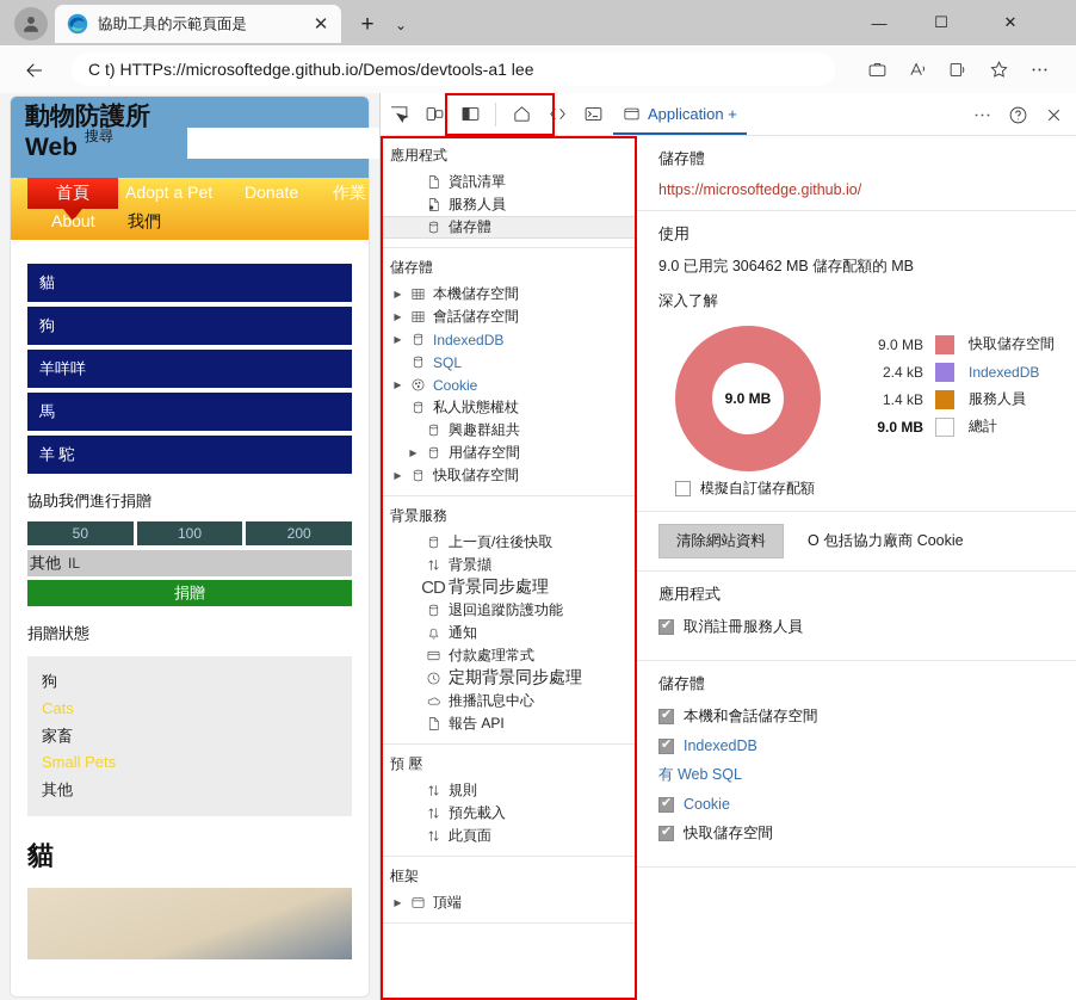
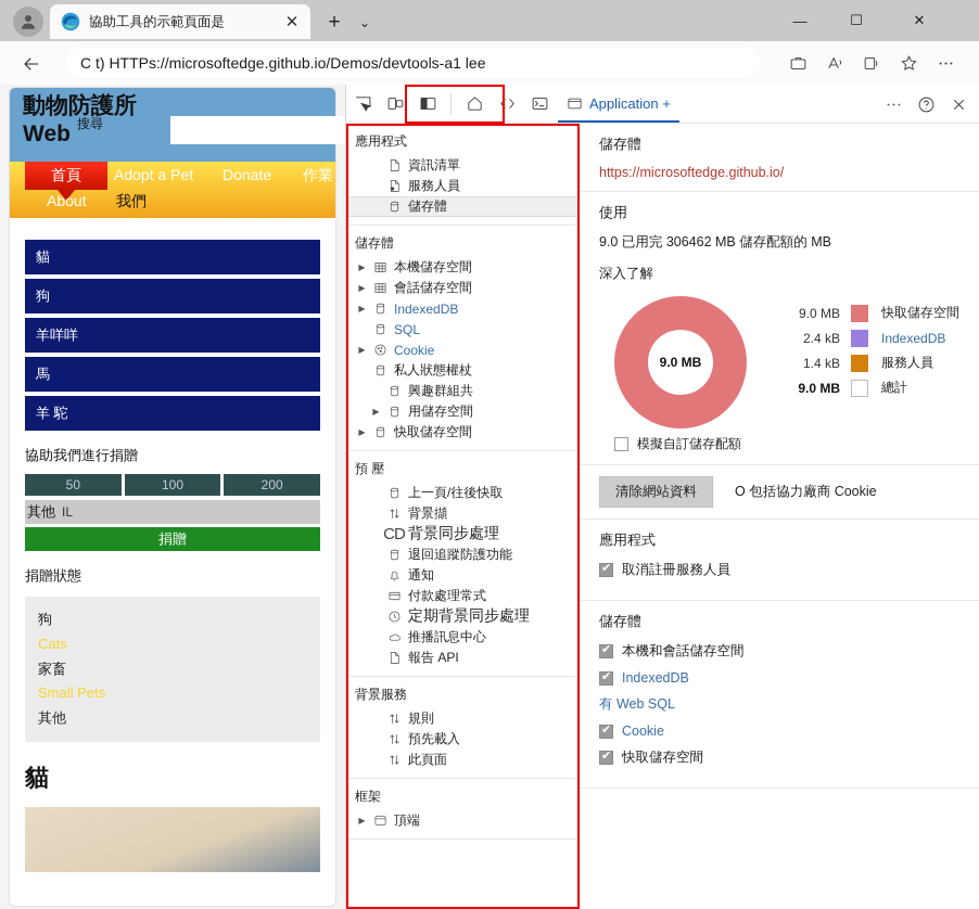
  協助工具的示範頁面是
  ✕
  +
  ⌄
  —
  ☐
  ✕
  C t) HTTPs://microsoftedge.github.io/Demos/devtools-a1 lee
  動物防護所 Web
  搜尋
  首頁
  Adopt a Pet
  Donate
  作業
  About
  我們
  貓
  狗
  羊咩咩
  馬
  羊 駝
  協助我們進行捐贈
  50
  100
  200
  其他
  IL
  捐贈
  捐贈狀態
  狗
  Cats
  家畜
  Small Pets
  其他
  貓
  Application +
  應用程式
  資訊清單
  服務人員
  儲存體
  儲存體
  ▶
  本機儲存空間
  ▶
  會話儲存空間
  ▶
  IndexedDB
  SQL
  ▶
  Cookie
  私人狀態權杖
  興趣群組共
  ▶
  用儲存空間
  ▶
  快取儲存空間
- 背景服務
+ 預 壓
  上一頁/往後快取
  背景擷
  CD
  背景同步處理
  退回追蹤防護功能
  通知
  付款處理常式
  定期背景同步處理
  推播訊息中心
  報告 API
- 預 壓
+ 背景服務
  規則
  預先載入
  此頁面
  框架
  ▶
  頂端
  儲存體
  https://microsoftedge.github.io/
  使用
  9.0 已用完 306462 MB 儲存配額的 MB
  深入了解
  9.0 MB
  9.0 MB
  快取儲存空間
  2.4 kB
  IndexedDB
  1.4 kB
  服務人員
  9.0 MB
  總計
  模擬自訂儲存配額
  清除網站資料
  O 包括協力廠商 Cookie
  應用程式
  取消註冊服務人員
  儲存體
  本機和會話儲存空間
  IndexedDB
  有 Web SQL
  Cookie
  快取儲存空間
